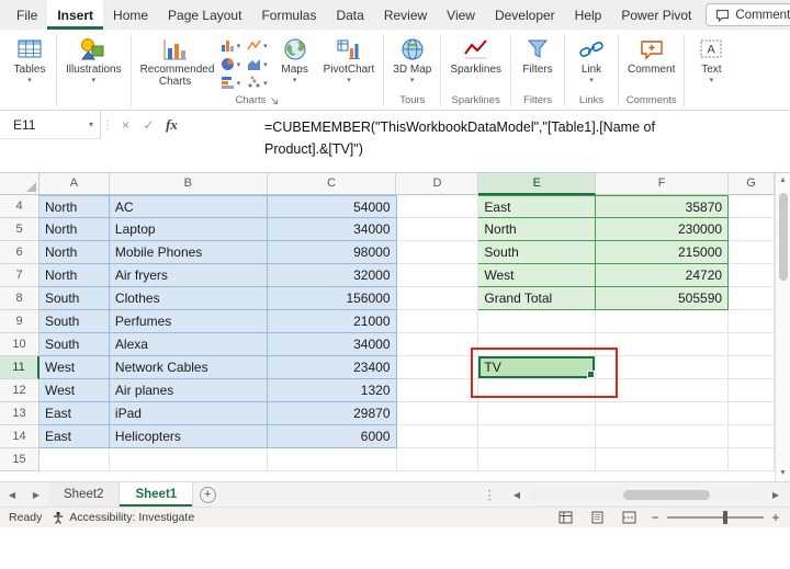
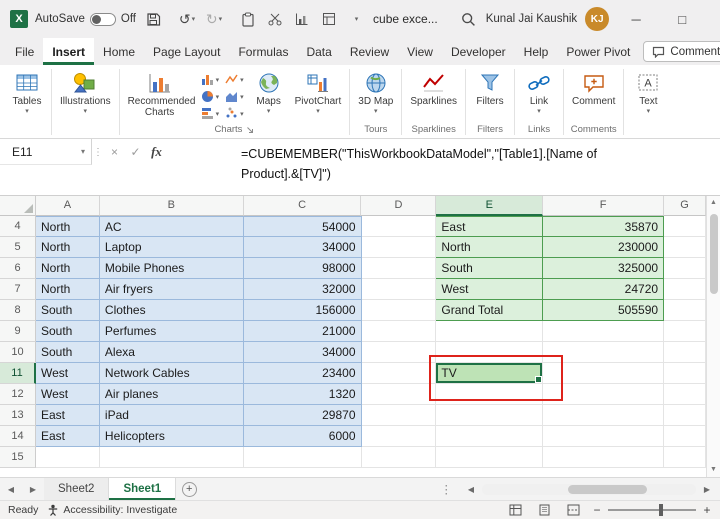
+ X
+ AutoSave
+ Off
+ ↺
+ ↻
+ cube exce...
+ Kunal Jai Kaushik
+ KJ
+ ─
+ □
  File
  Insert
  Home
  Page Layout
  Formulas
  Data
  Review
  View
  Developer
  Help
  Power Pivot
  Comment
  Tables
  Illustrations
  Recommended Charts
  Maps
  PivotChart
  Charts
  3D Map
  Tours
  Sparklines
  Sparklines
  Filters
  Filters
  Link
  Links
  Comment
  Comments
  A
  Text
  E11
  ▾
  ⋮
  ×
  ✓
  fx
  =CUBEMEMBER("ThisWorkbookDataModel","[Table1].[Name of
  Product].&[TV]")
  A
  B
  C
  D
  E
  F
  G
  4
  North
  AC
  54000
  East
  35870
  5
  North
  Laptop
  34000
  North
  230000
  6
  North
  Mobile Phones
  98000
  South
- 215000
+ 325000
  7
  North
  Air fryers
  32000
  West
  24720
  8
  South
  Clothes
  156000
  Grand Total
  505590
  9
  South
  Perfumes
  21000
  10
  South
  Alexa
  34000
  11
  West
  Network Cables
  23400
  TV
  12
  West
  Air planes
  1320
  13
  East
  iPad
  29870
  14
  East
  Helicopters
  6000
  15
  ◀
  ▶
  Sheet2
  Sheet1
  +
  ⋮
  ◀
  ▶
  Ready
  Accessibility: Investigate
  −
  +
